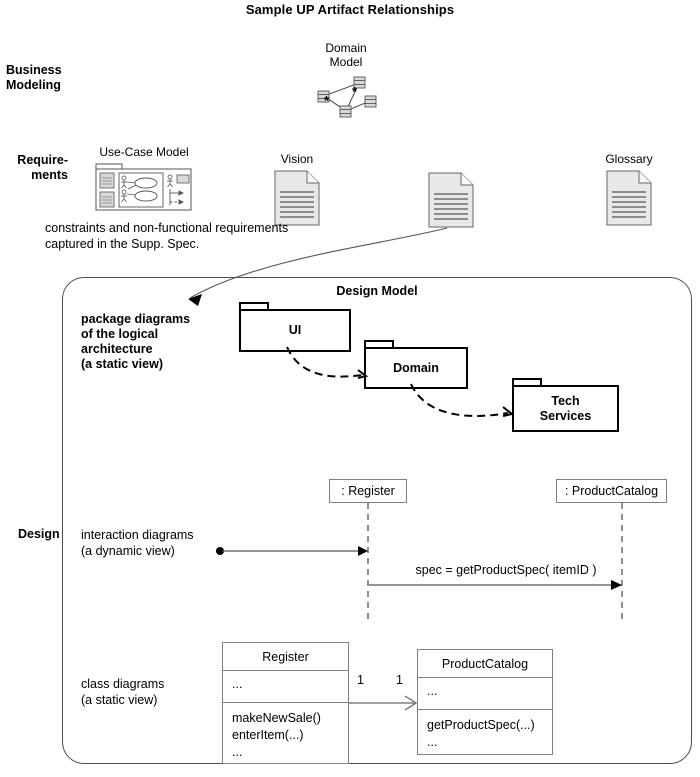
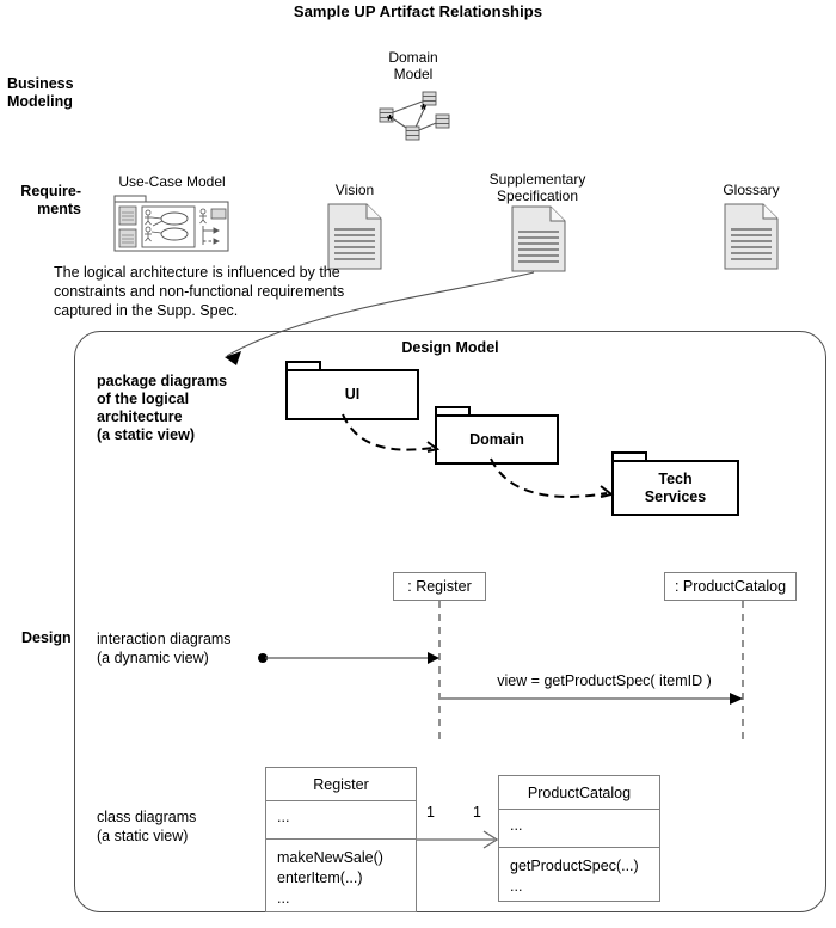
  Sample UP Artifact Relationships
  Business
  Modeling
  Domain
  Model
  *
  *
  Require-
  ments
  Use-Case Model
  Vision
+ Supplementary
+ Specification
  Glossary
+ The logical architecture is influenced by the
  constraints and non-functional requirements
  captured in the Supp. Spec.
  Design Model
  Design
  package diagrams
  of the logical
  architecture
  (a static view)
  UI
  Domain
  Tech
  Services
  interaction diagrams
  (a dynamic view)
  : Register
  : ProductCatalog
- spec = getProductSpec( itemID )
+ view = getProductSpec( itemID )
  class diagrams
  (a static view)
  Register
  ...
  makeNewSale()
  enterItem(...)
  ...
  ProductCatalog
  ...
  getProductSpec(...)
  ...
  1
  1
